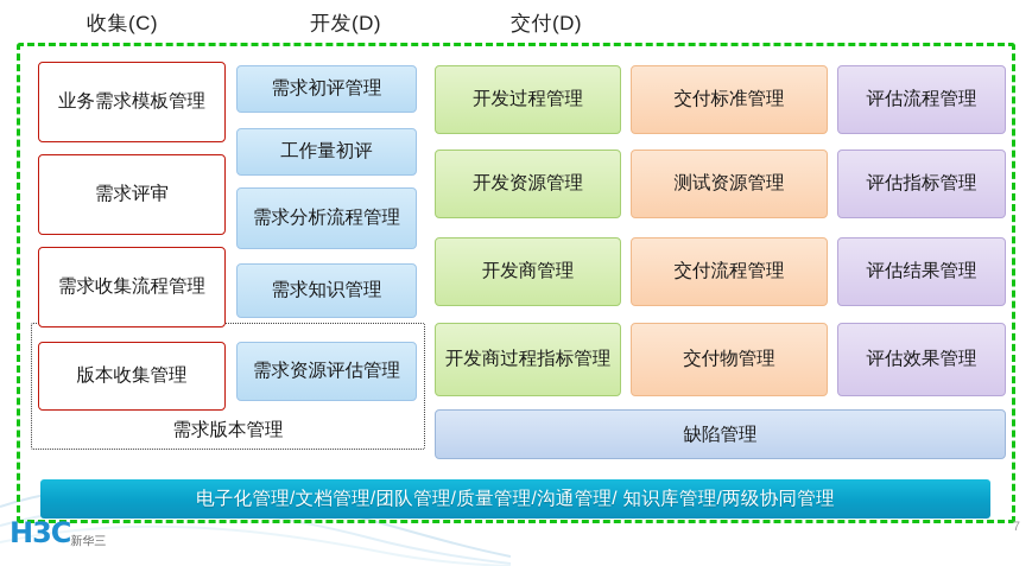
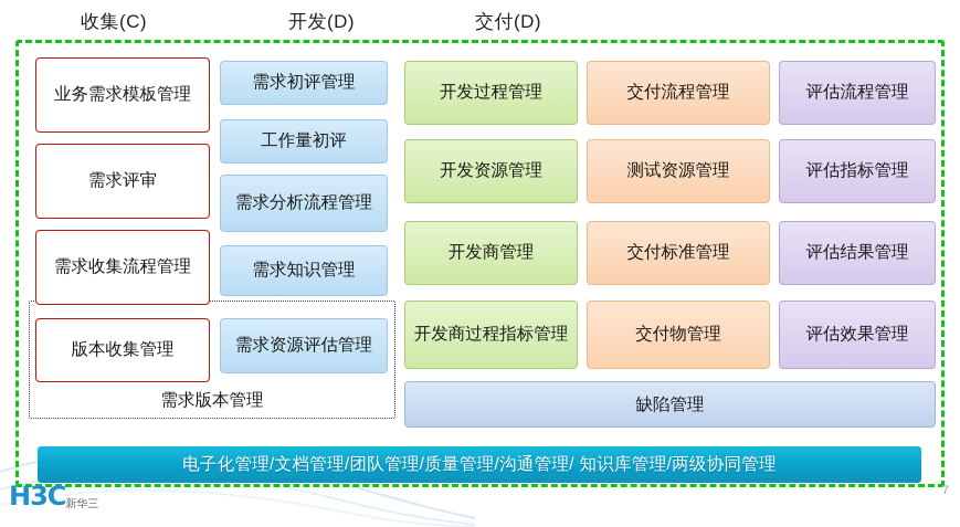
  收集(C)
  开发(D)
  交付(D)
  业务需求模板管理
  需求评审
  需求收集流程管理
  版本收集管理
  需求版本管理
  需求初评管理
  工作量初评
  需求分析流程管理
  需求知识管理
  需求资源评估管理
  开发过程管理
  开发资源管理
  开发商管理
  开发商过程指标管理
- 交付标准管理
+ 交付流程管理
  测试资源管理
- 交付流程管理
+ 交付标准管理
  交付物管理
  评估流程管理
  评估指标管理
  评估结果管理
  评估效果管理
  缺陷管理
  电子化管理/文档管理/团队管理/质量管理/沟通管理/ 知识库管理/两级协同管理
  H3C新华三
  7
